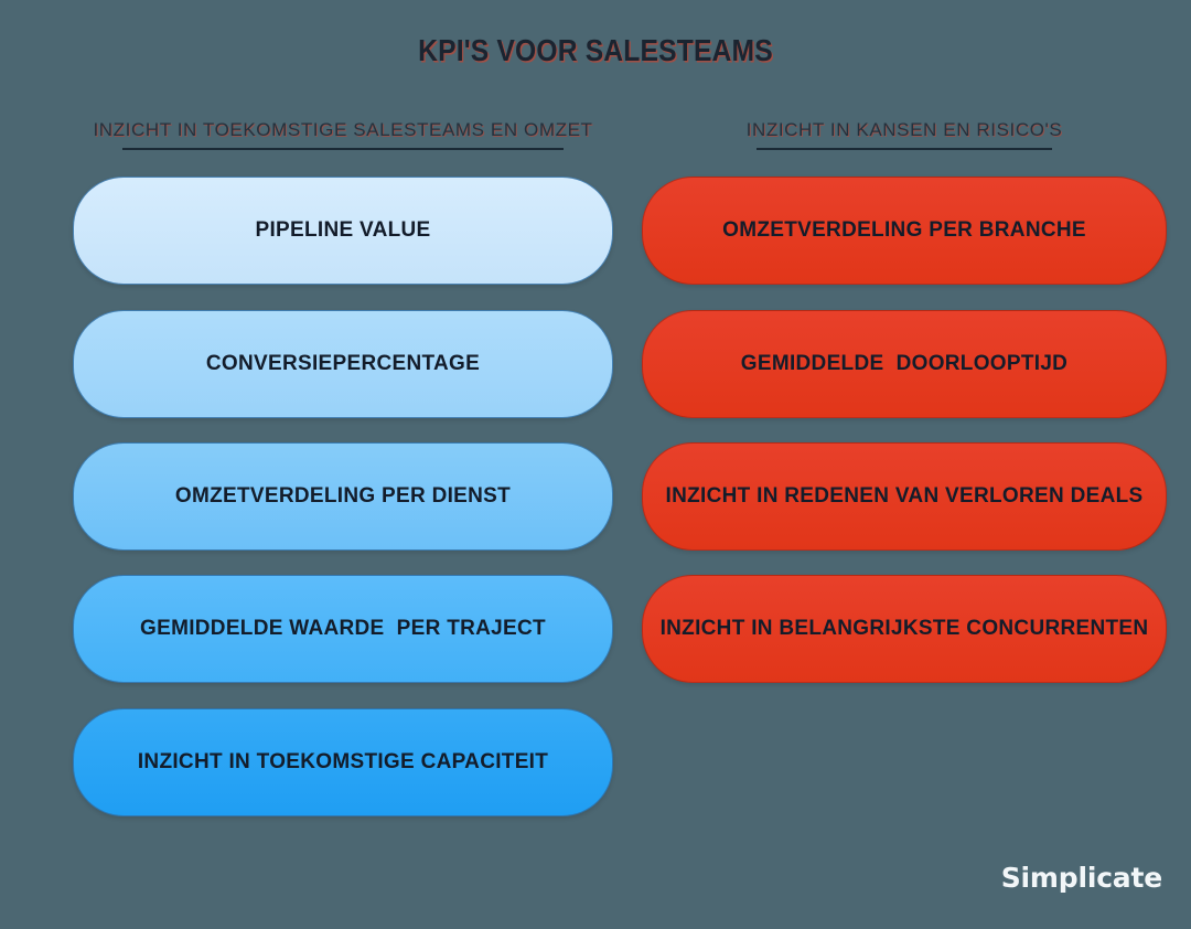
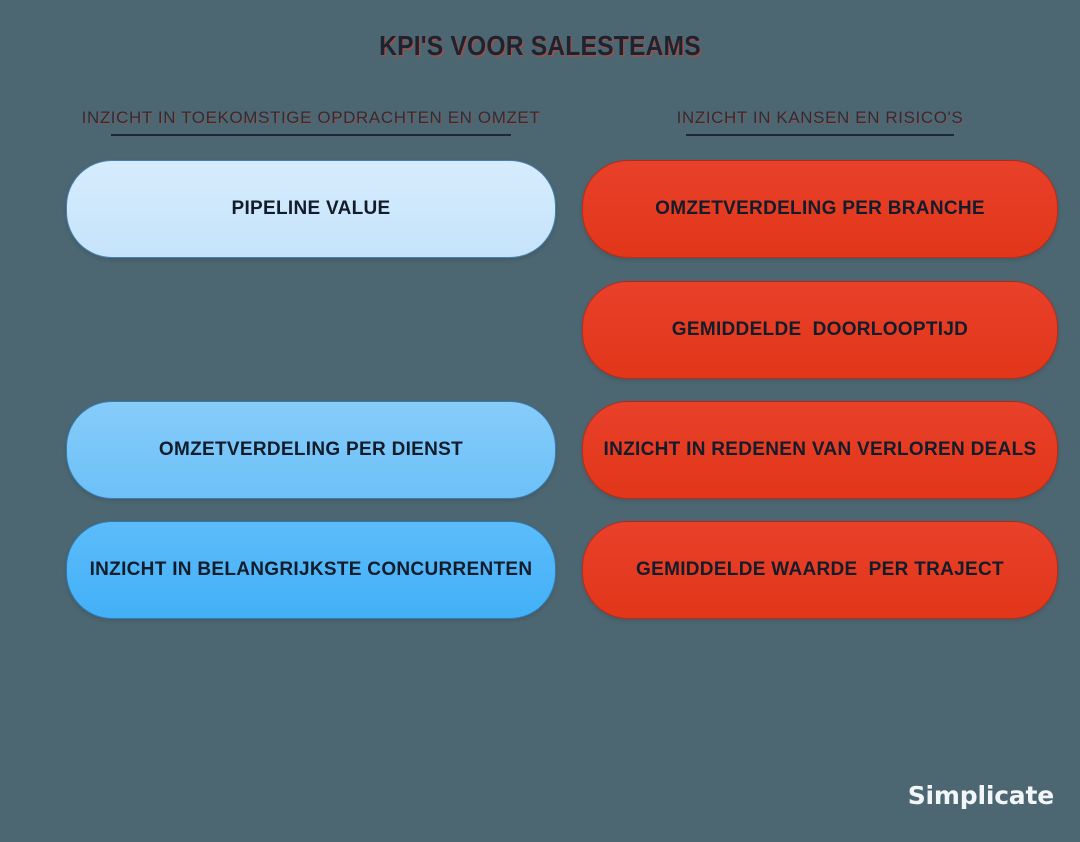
  KPI'S VOOR SALESTEAMS
- INZICHT IN TOEKOMSTIGE SALESTEAMS EN OMZET
+ INZICHT IN TOEKOMSTIGE OPDRACHTEN EN OMZET
  INZICHT IN KANSEN EN RISICO'S
  PIPELINE VALUE
- CONVERSIEPERCENTAGE
  OMZETVERDELING PER DIENST
- GEMIDDELDE WAARDE PER TRAJECT
+ INZICHT IN BELANGRIJKSTE CONCURRENTEN
- INZICHT IN TOEKOMSTIGE CAPACITEIT
  OMZETVERDELING PER BRANCHE
  GEMIDDELDE DOORLOOPTIJD
  INZICHT IN REDENEN VAN VERLOREN DEALS
- INZICHT IN BELANGRIJKSTE CONCURRENTEN
+ GEMIDDELDE WAARDE PER TRAJECT
  Simplicate
